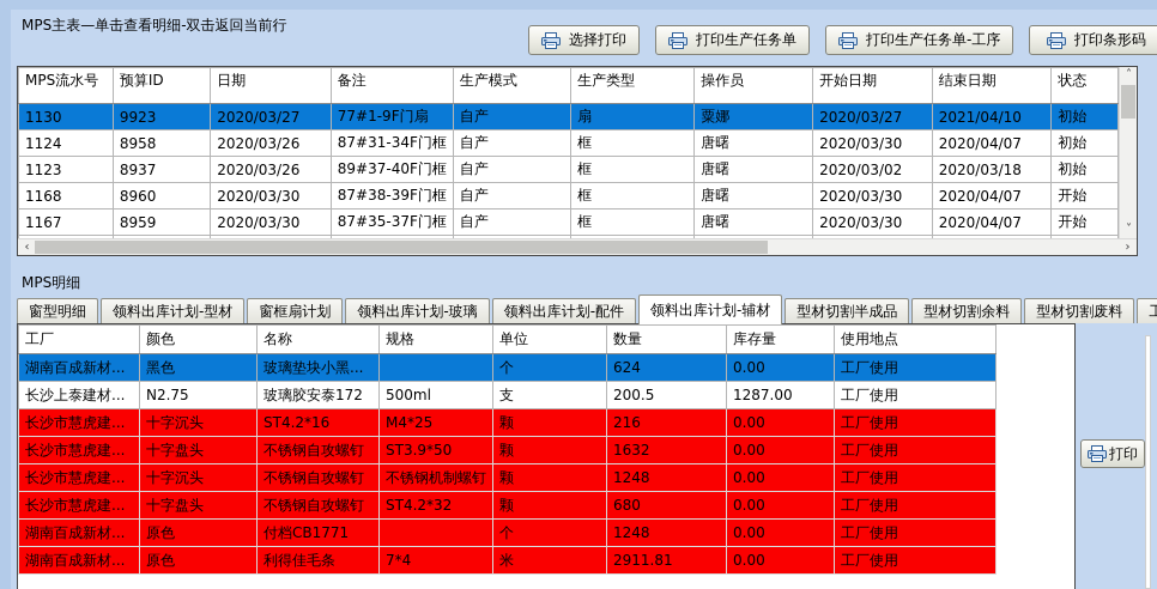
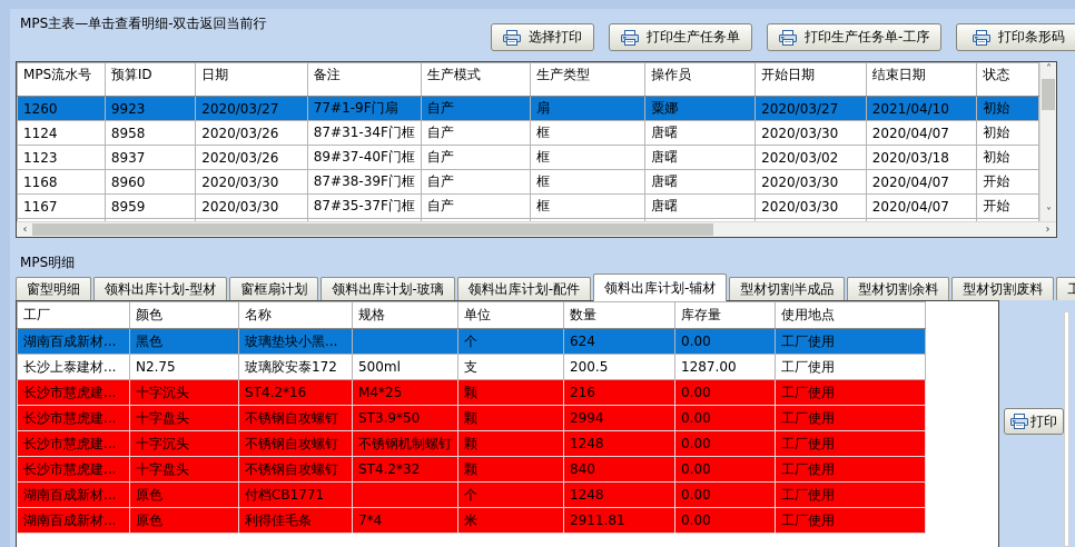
  MPS主表—单击查看明细-双击返回当前行
  选择打印
  打印生产任务单
  打印生产任务单-工序
  打印条形码
  MPS流水号	预算ID	日期	备注	生产模式	生产类型	操作员	开始日期	结束日期	状态
- 1130	9923	2020/03/27	77#1-9F门扇	自产	扇	粟娜	2020/03/27	2021/04/10	初始
+ 1260	9923	2020/03/27	77#1-9F门扇	自产	扇	粟娜	2020/03/27	2021/04/10	初始
  1124	8958	2020/03/26	87#31-34F门框	自产	框	唐曙	2020/03/30	2020/04/07	初始
  1123	8937	2020/03/26	89#37-40F门框	自产	框	唐曙	2020/03/02	2020/03/18	初始
  1168	8960	2020/03/30	87#38-39F门框	自产	框	唐曙	2020/03/30	2020/04/07	开始
  1167	8959	2020/03/30	87#35-37F门框	自产	框	唐曙	2020/03/30	2020/04/07	开始
  ˄
  ˅
  ‹
  ›
  MPS明细
  窗型明细
  领料出库计划-型材
  窗框扇计划
  领料出库计划-玻璃
  领料出库计划-配件
  领料出库计划-辅材
  型材切割半成品
  型材切割余料
  型材切割废料
  工厂	颜色	名称	规格	单位	数量	库存量	使用地点
  湖南百成新材...	黑色	玻璃垫块小黑...		个	624	0.00	工厂使用
  长沙上泰建材...	N2.75	玻璃胶安泰172	500ml	支	200.5	1287.00	工厂使用
  长沙市慧虎建...	十字沉头	ST4.2*16	M4*25	颗	216	0.00	工厂使用
- 长沙市慧虎建...	十字盘头	不锈钢自攻螺钉	ST3.9*50	颗	1632	0.00	工厂使用
+ 长沙市慧虎建...	十字盘头	不锈钢自攻螺钉	ST3.9*50	颗	2994	0.00	工厂使用
  长沙市慧虎建...	十字沉头	不锈钢自攻螺钉	不锈钢机制螺钉	颗	1248	0.00	工厂使用
- 长沙市慧虎建...	十字盘头	不锈钢自攻螺钉	ST4.2*32	颗	680	0.00	工厂使用
+ 长沙市慧虎建...	十字盘头	不锈钢自攻螺钉	ST4.2*32	颗	840	0.00	工厂使用
  湖南百成新材...	原色	付档CB1771		个	1248	0.00	工厂使用
  湖南百成新材...	原色	利得佳毛条	7*4	米	2911.81	0.00	工厂使用
  打印
